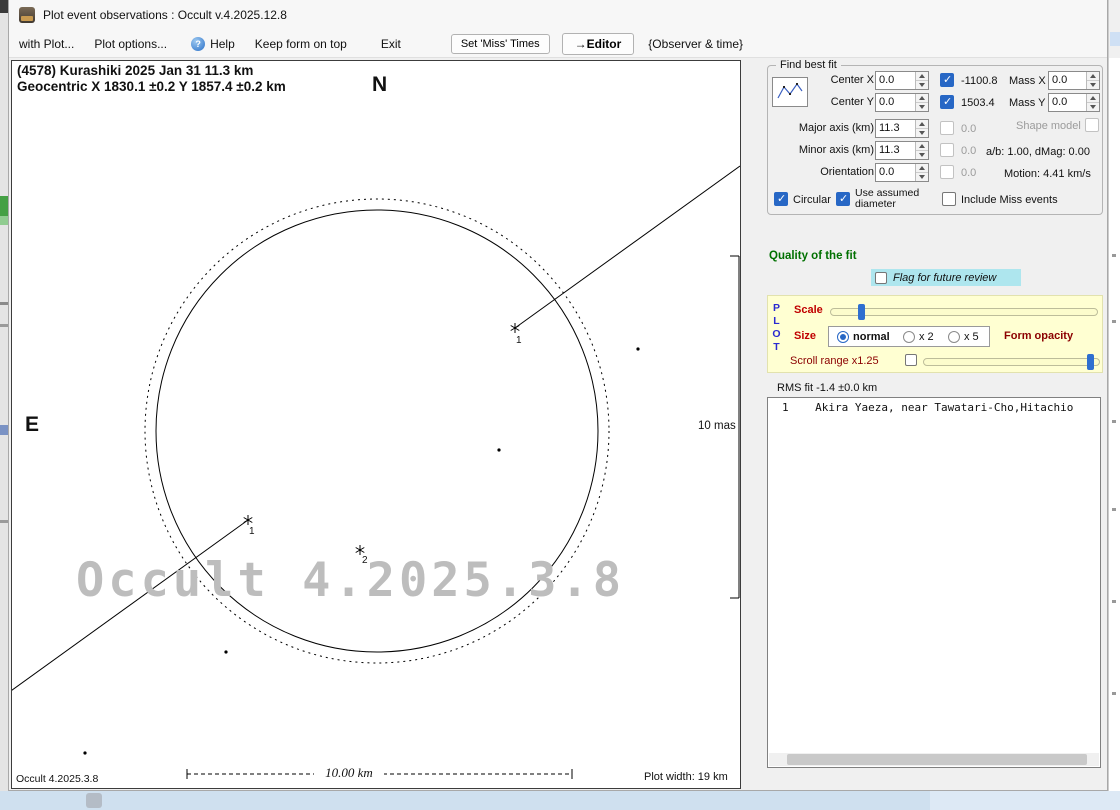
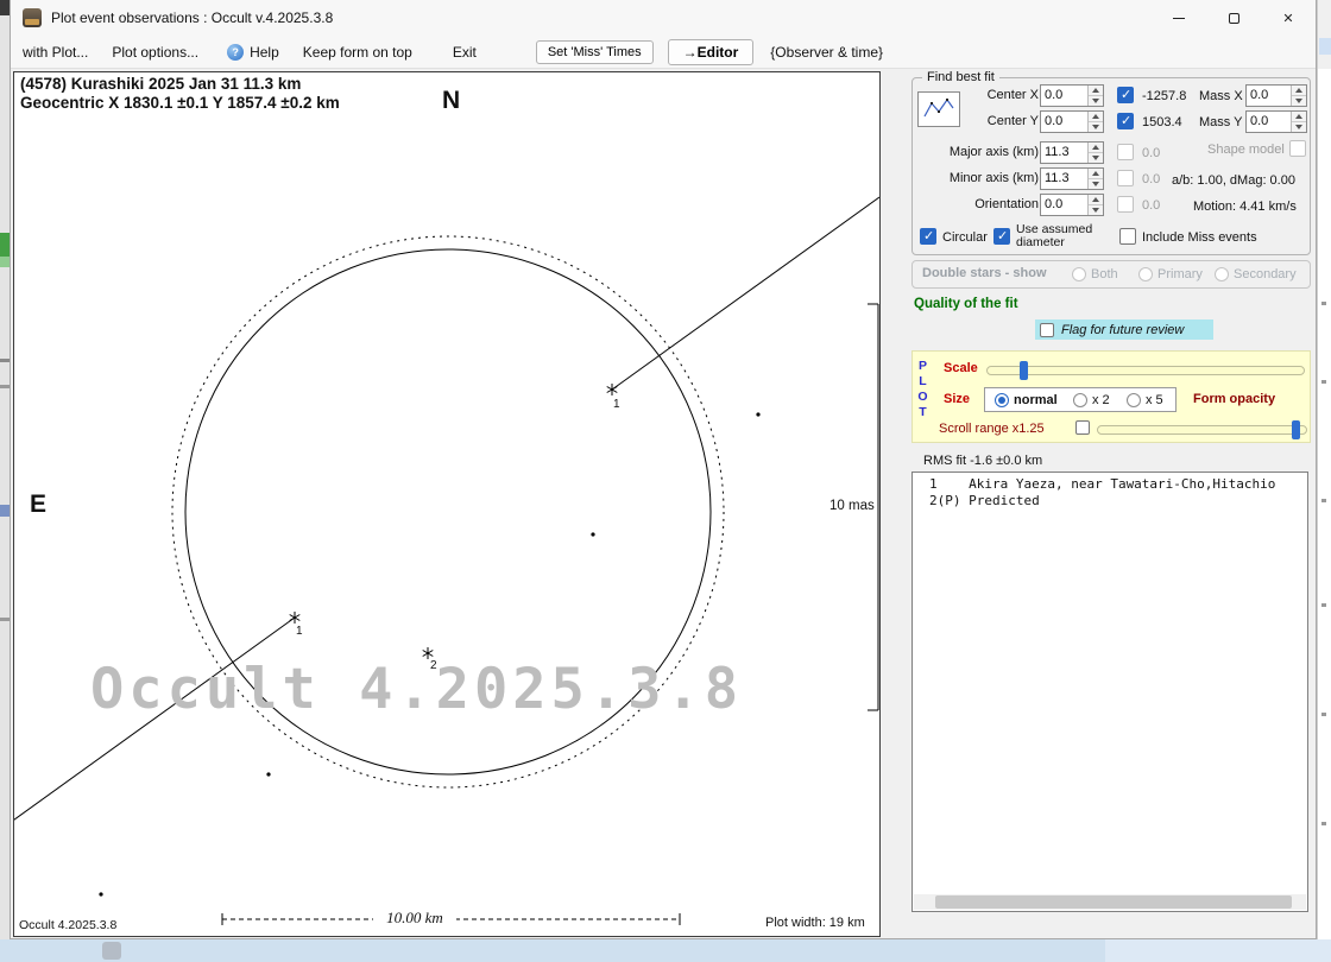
- Plot event observations : Occult v.4.2025.12.8
+ Plot event observations : Occult v.4.2025.3.8
+ ✕
  with Plot...
  Plot options...
  Help
  Keep form on top
  Exit
  Set 'Miss' Times
  →Editor
  {Observer & time}
  (4578) Kurashiki 2025 Jan 31 11.3 km
- Geocentric X 1830.1 ±0.2 Y 1857.4 ±0.2 km
+ Geocentric X 1830.1 ±0.1 Y 1857.4 ±0.2 km
  N
  E
  1
  1
  2
  Occult 4.2025.3.8
  10 mas
  10.00 km
  Occult 4.2025.3.8
  Plot width: 19 km
  Find best fit
  Center X
  0.0
- -1100.8
+ -1257.8
  Mass X
  0.0
  Center Y
  0.0
  1503.4
  Mass Y
  0.0
  Major axis (km)
  11.3
  0.0
  Shape model
  Minor axis (km)
  11.3
  0.0
  a/b: 1.00, dMag: 0.00
  Orientation
  0.0
  0.0
  Motion: 4.41 km/s
  Circular
  Use assumed diameter
  Include Miss events
+ Double stars - show
+ Both
+ Primary
+ Secondary
  Quality of the fit
  Flag for future review
  PLOT
  Scale
  Size
  normal
  x 2
  x 5
  Form opacity
  Scroll range x1.25
- RMS fit -1.4 ±0.0 km
+ RMS fit -1.6 ±0.0 km
  1 Akira Yaeza, near Tawatari-Cho,Hitachio
+ 2(P) Predicted
